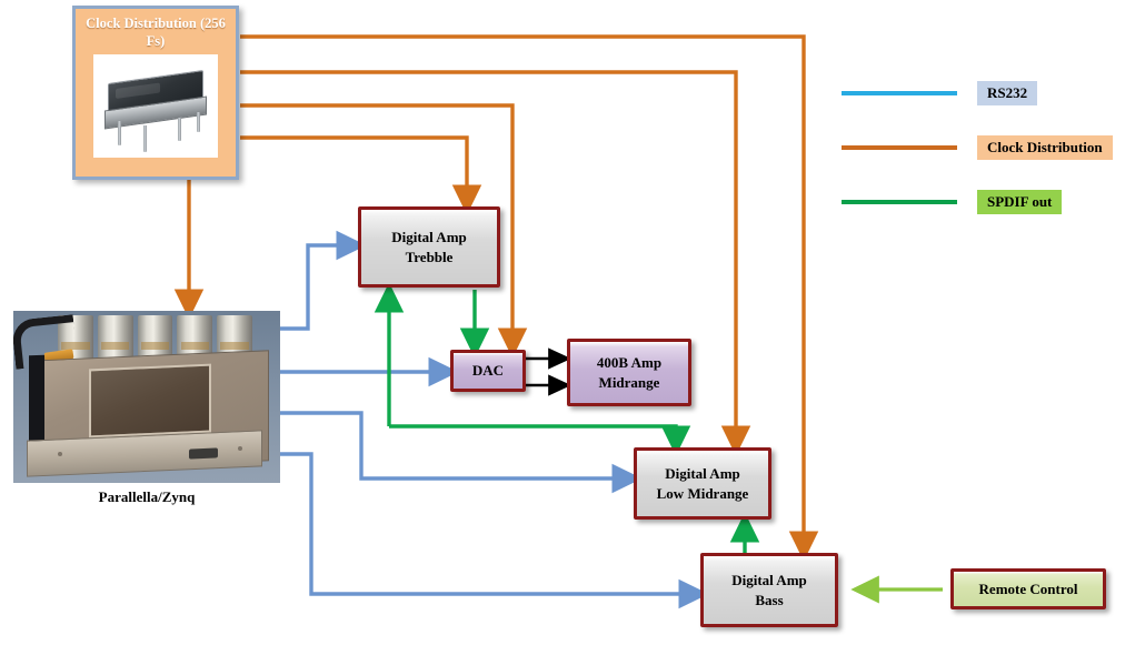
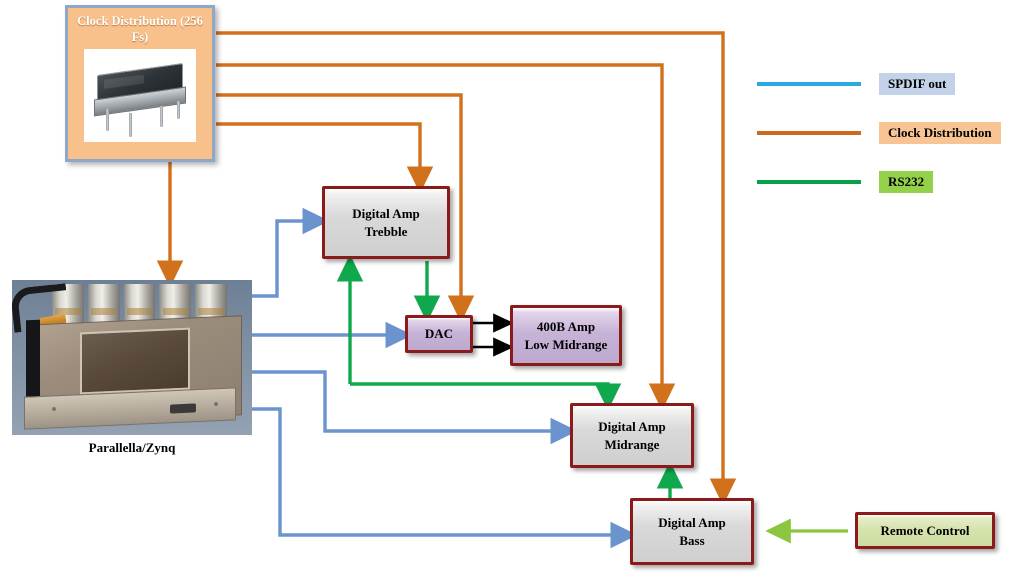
  Clock Distribution (256 Fs)
  Parallella/Zynq
  Digital Amp
  Trebble
  DAC
  400B Amp
- Midrange
+ Low Midrange
  Digital Amp
- Low Midrange
+ Midrange
  Digital Amp
  Bass
  Remote Control
- RS232
+ SPDIF out
  Clock Distribution
- SPDIF out
+ RS232
